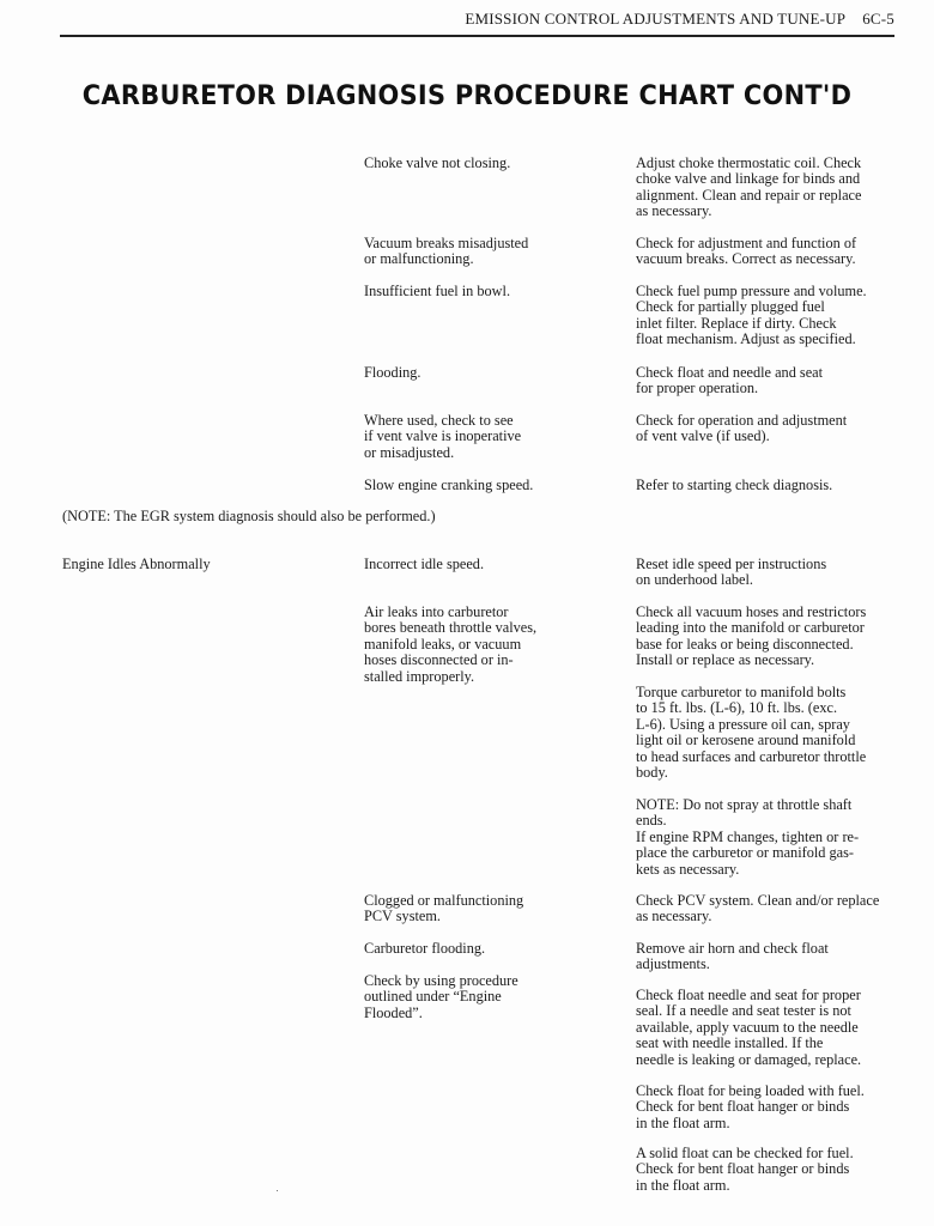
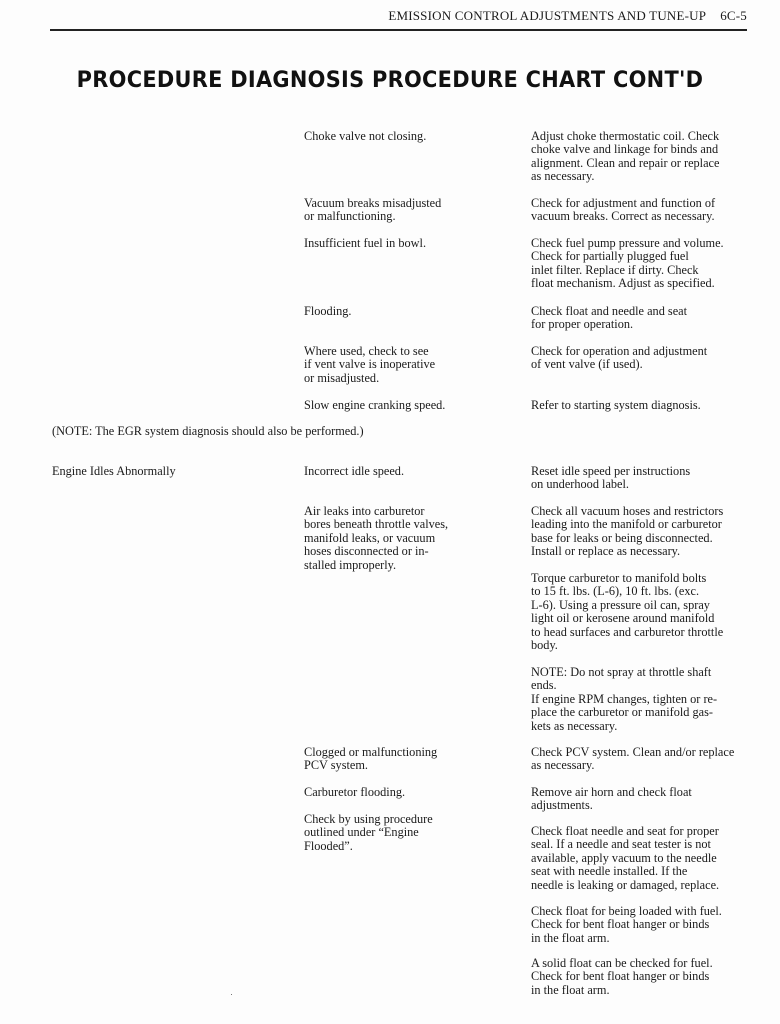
  EMISSION CONTROL ADJUSTMENTS AND TUNE-UP 6C-5
- CARBURETOR DIAGNOSIS PROCEDURE CHART CONT'D
+ PROCEDURE DIAGNOSIS PROCEDURE CHART CONT'D
  Choke valve not closing.
  Adjust choke thermostatic coil. Check
  choke valve and linkage for binds and
  alignment. Clean and repair or replace
  as necessary.
  Vacuum breaks misadjusted
  or malfunctioning.
  Check for adjustment and function of
  vacuum breaks. Correct as necessary.
  Insufficient fuel in bowl.
  Check fuel pump pressure and volume.
  Check for partially plugged fuel
  inlet filter. Replace if dirty. Check
  float mechanism. Adjust as specified.
  Flooding.
  Check float and needle and seat
  for proper operation.
  Where used, check to see
  if vent valve is inoperative
  or misadjusted.
  Check for operation and adjustment
  of vent valve (if used).
  Slow engine cranking speed.
- Refer to starting check diagnosis.
+ Refer to starting system diagnosis.
  (NOTE: The EGR system diagnosis should also be performed.)
  Engine Idles Abnormally
  Incorrect idle speed.
  Reset idle speed per instructions
  on underhood label.
  Air leaks into carburetor
  bores beneath throttle valves,
  manifold leaks, or vacuum
  hoses disconnected or in-
  stalled improperly.
  Check all vacuum hoses and restrictors
  leading into the manifold or carburetor
  base for leaks or being disconnected.
  Install or replace as necessary.
  Torque carburetor to manifold bolts
  to 15 ft. lbs. (L-6), 10 ft. lbs. (exc.
  L-6). Using a pressure oil can, spray
  light oil or kerosene around manifold
  to head surfaces and carburetor throttle
  body.
  NOTE: Do not spray at throttle shaft
  ends.
  If engine RPM changes, tighten or re-
  place the carburetor or manifold gas-
  kets as necessary.
  Clogged or malfunctioning
  PCV system.
  Check PCV system. Clean and/or replace
  as necessary.
  Carburetor flooding.
  Remove air horn and check float
  adjustments.
  Check by using procedure
  outlined under “Engine
  Flooded”.
  Check float needle and seat for proper
  seal. If a needle and seat tester is not
  available, apply vacuum to the needle
  seat with needle installed. If the
  needle is leaking or damaged, replace.
  Check float for being loaded with fuel.
  Check for bent float hanger or binds
  in the float arm.
  A solid float can be checked for fuel.
  Check for bent float hanger or binds
  in the float arm.
